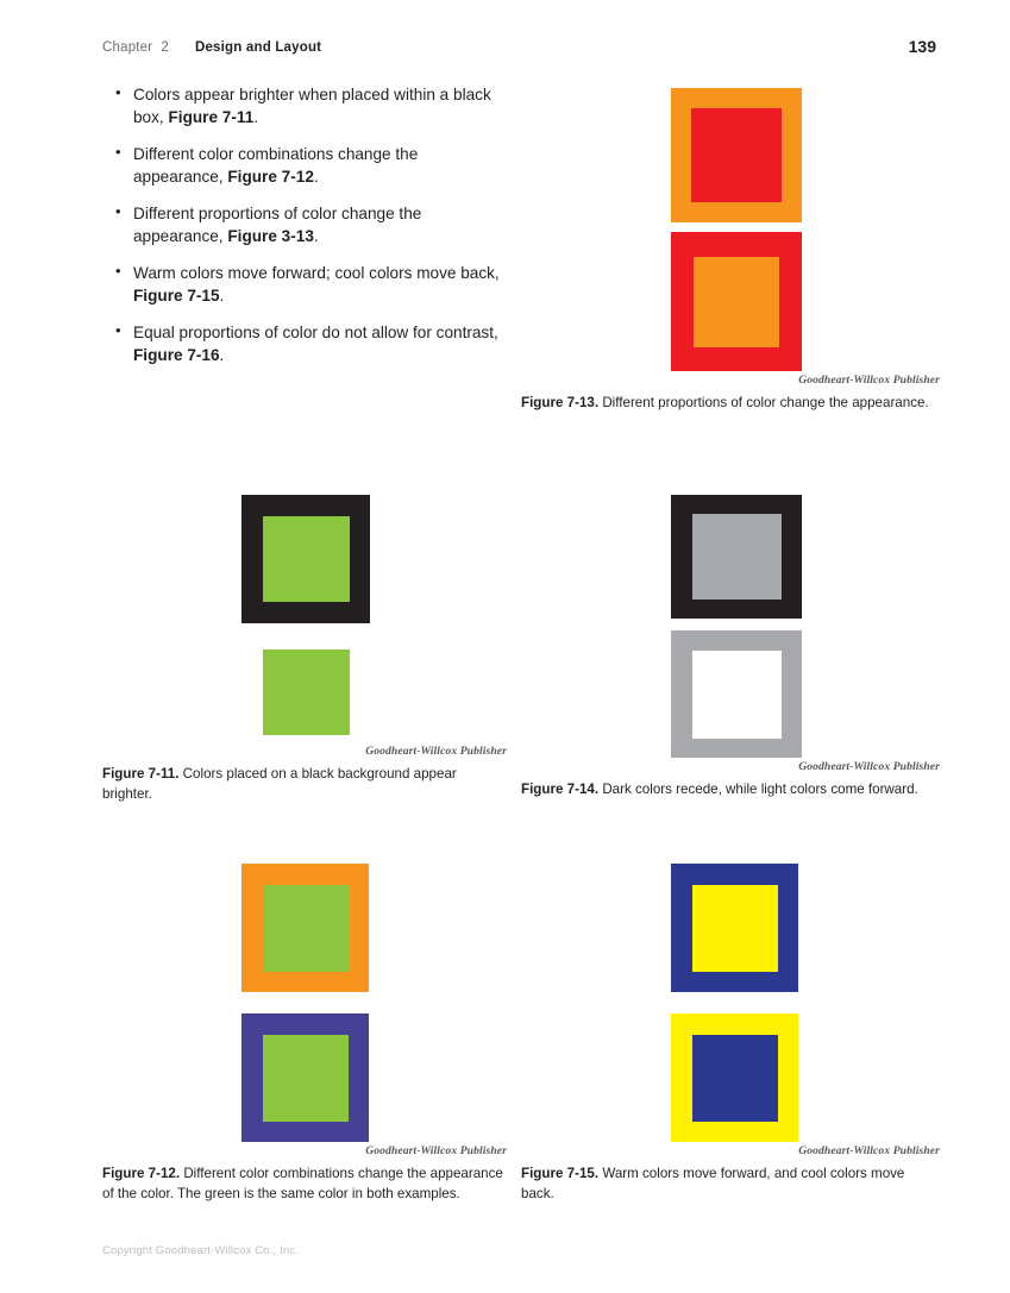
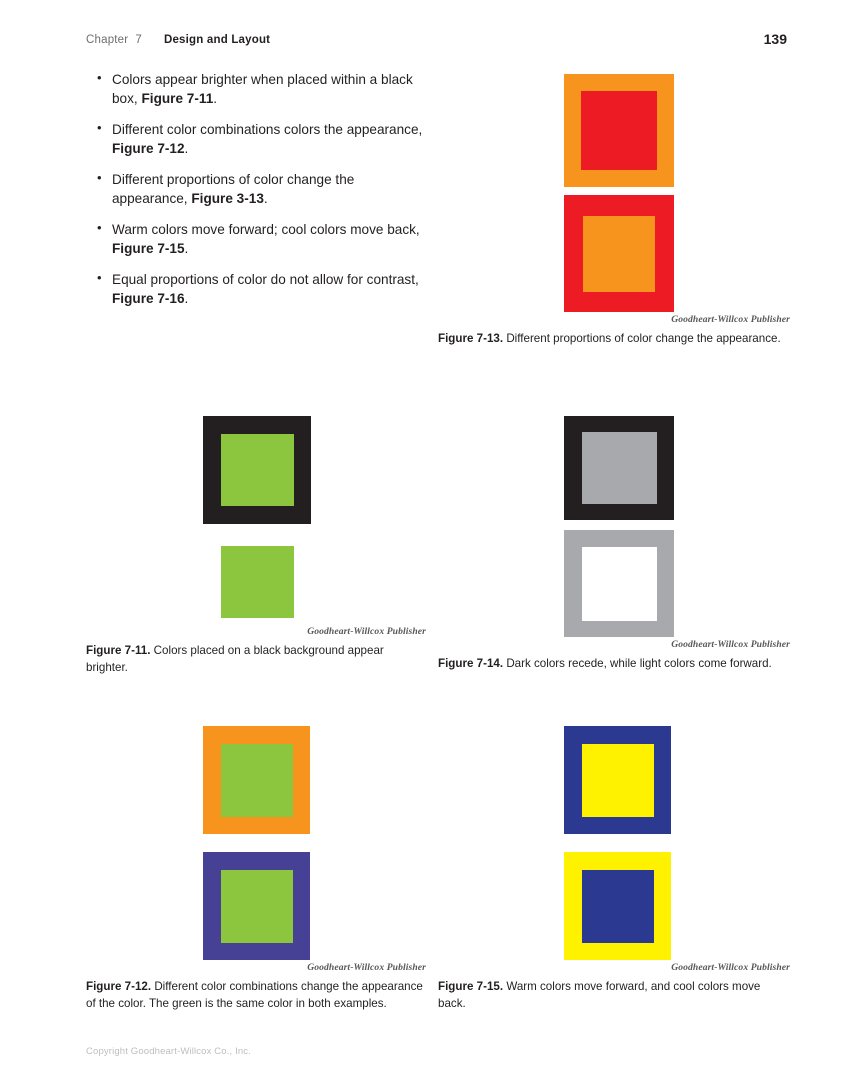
- Chapter 2 Design and Layout
+ Chapter 7 Design and Layout
  139
  Colors appear brighter when placed within a black box, Figure 7-11.
- Different color combinations change the appearance, Figure 7-12.
+ Different color combinations colors the appearance, Figure 7-12.
  Different proportions of color change the appearance, Figure 3-13.
  Warm colors move forward; cool colors move back, Figure 7-15.
  Equal proportions of color do not allow for contrast, Figure 7-16.
  Goodheart-Willcox Publisher
  Figure 7-13. Different proportions of color change the appearance.
  Goodheart-Willcox Publisher
  Figure 7-11. Colors placed on a black background appear brighter.
  Goodheart-Willcox Publisher
  Figure 7-14. Dark colors recede, while light colors come forward.
  Goodheart-Willcox Publisher
  Figure 7-12. Different color combinations change the appearance of the color. The green is the same color in both examples.
  Goodheart-Willcox Publisher
  Figure 7-15. Warm colors move forward, and cool colors move back.
  Copyright Goodheart-Willcox Co., Inc.
